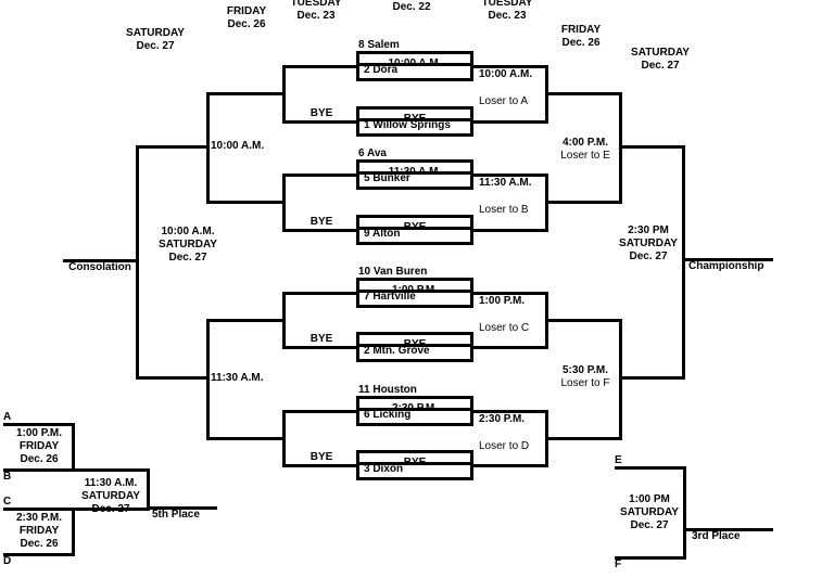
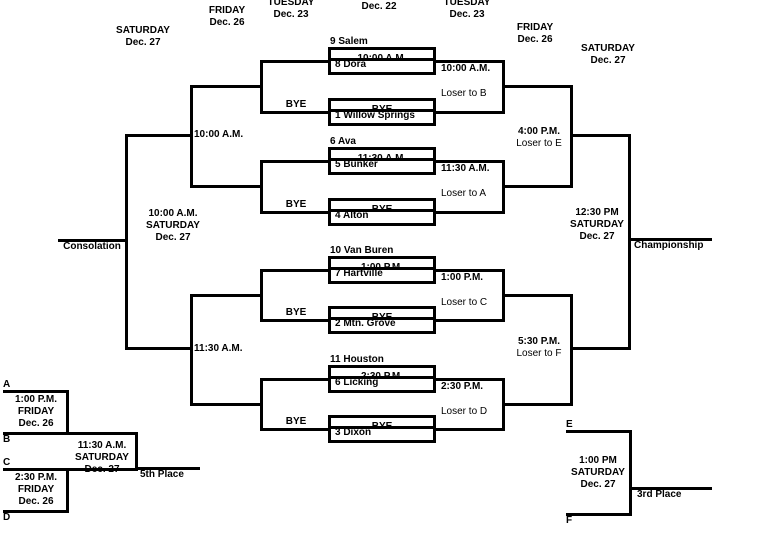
  SATURDAY
  Dec. 27
  FRIDAY
  Dec. 26
  TUESDAY
  Dec. 23
  Dec. 22
  TUESDAY
  Dec. 23
  FRIDAY
  Dec. 26
  SATURDAY
  Dec. 27
- 8 Salem
+ 9 Salem
  10:00 A.M.
- 2 Dora
+ 8 Dora
  BYE
  1 Willow Springs
  6 Ava
  11:30 A.M.
  5 Bunker
  BYE
- 9 Alton
+ 4 Alton
  10 Van Buren
  1:00 P.M.
  7 Hartville
  BYE
  2 Mtn. Grove
  11 Houston
  2:30 P.M.
  6 Licking
  BYE
  3 Dixon
  BYE
  BYE
  BYE
  BYE
  10:00 A.M.
  11:30 A.M.
  10:00 A.M.
  SATURDAY
  Dec. 27
  Consolation
  10:00 A.M.
- Loser to A
+ Loser to B
  11:30 A.M.
- Loser to B
+ Loser to A
  1:00 P.M.
  Loser to C
  2:30 P.M.
  Loser to D
  4:00 P.M.
  Loser to E
  5:30 P.M.
  Loser to F
- 2:30 PM
+ 12:30 PM
  SATURDAY
  Dec. 27
  Championship
  A
  1:00 P.M.
  FRIDAY
  Dec. 26
  B
  C
  2:30 P.M.
  FRIDAY
  Dec. 26
  D
  11:30 A.M.
  SATURDAY
  Dec. 27
  5th Place
  E
  1:00 PM
  SATURDAY
  Dec. 27
  F
  3rd Place
